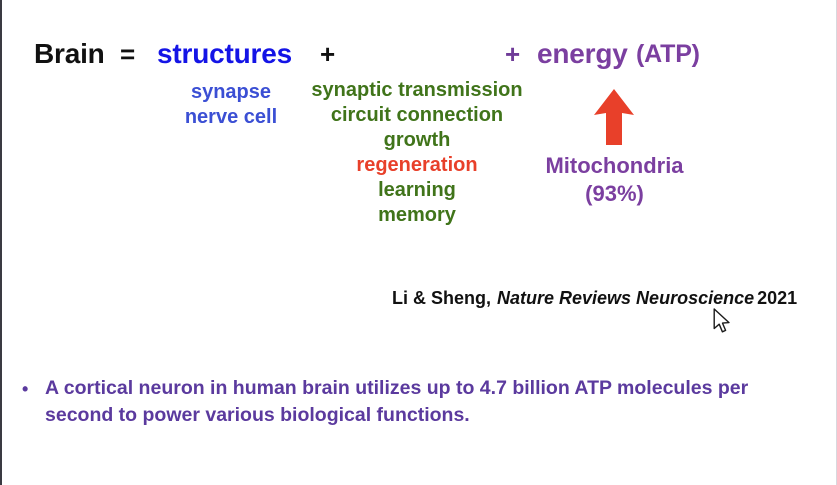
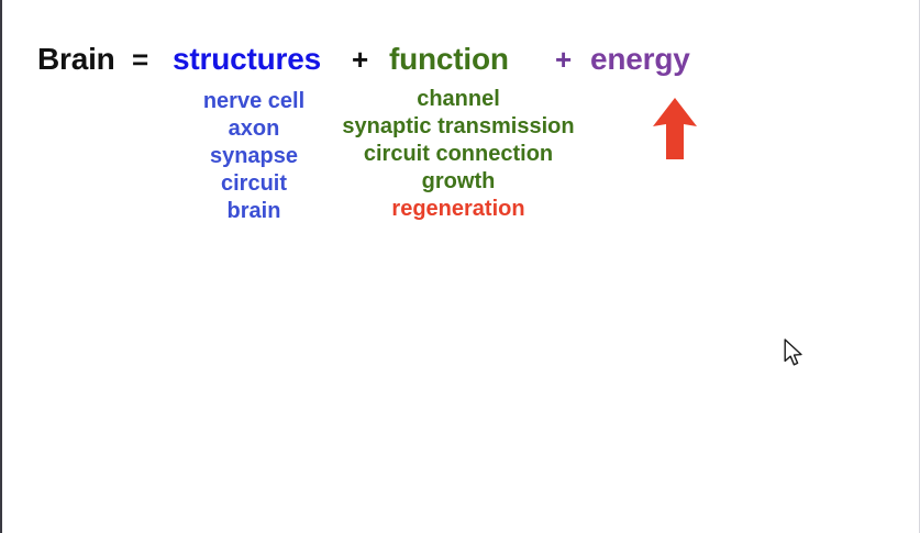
  Brain
  =
  structures
  +
+ function
  +
  energy
- (ATP)
- synapse
+ nerve cell
+ axon
- nerve cell
+ synapse
+ circuit
+ brain
+ channel
  synaptic transmission
  circuit connection
  growth
  regeneration
- learning
- memory
- Mitochondria
- (93%)
- Li & Sheng, Nature Reviews Neuroscience 2021
- •
- A cortical neuron in human brain utilizes up to 4.7 billion ATP molecules per second to power various biological functions.
